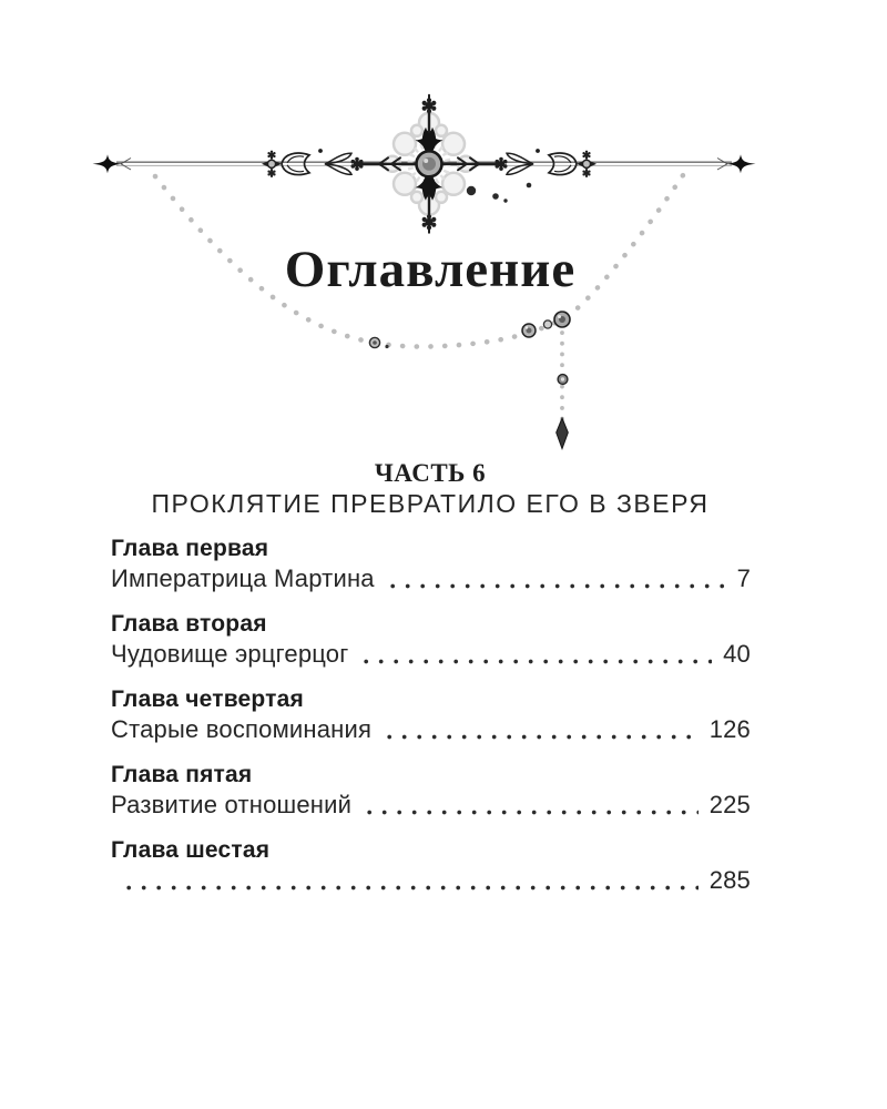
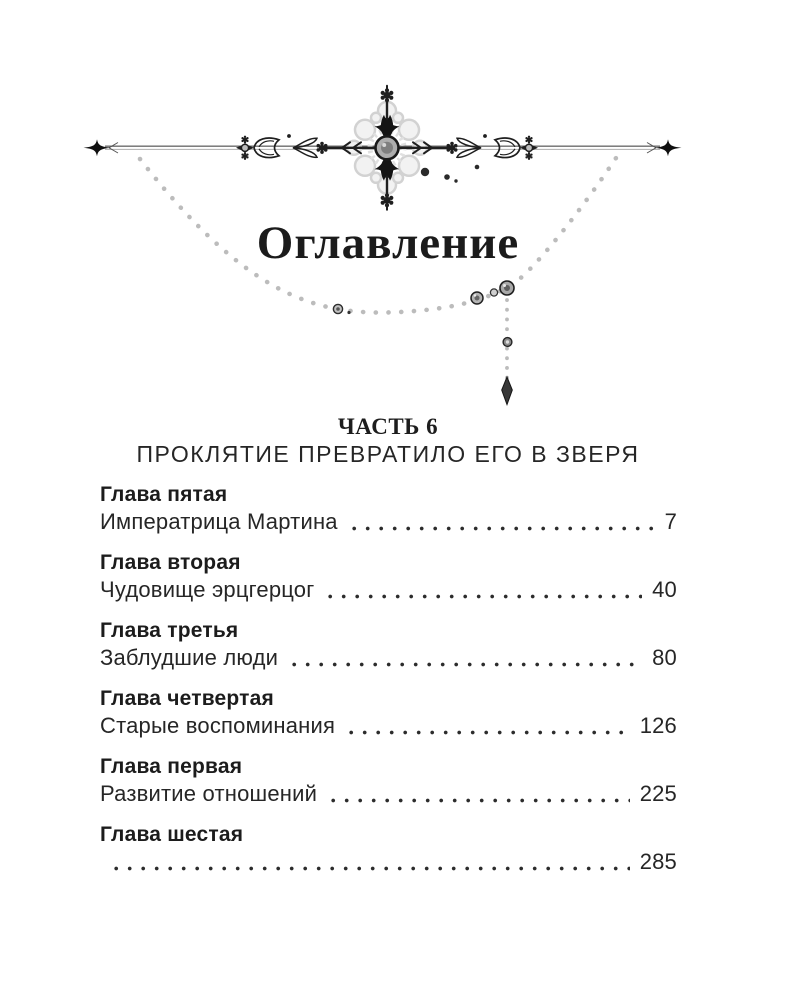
  Оглавление
  ЧАСТЬ 6
  ПРОКЛЯТИЕ ПРЕВРАТИЛО ЕГО В ЗВЕРЯ
- Глава первая
+ Глава пятая
  Императрица Мартина
  7
  Глава вторая
  Чудовище эрцгерцог
  40
+ Глава третья
+ Заблудшие люди
+ 80
  Глава четвертая
  Старые воспоминания
  126
- Глава пятая
+ Глава первая
  Развитие отношений
  225
  Глава шестая
  285
